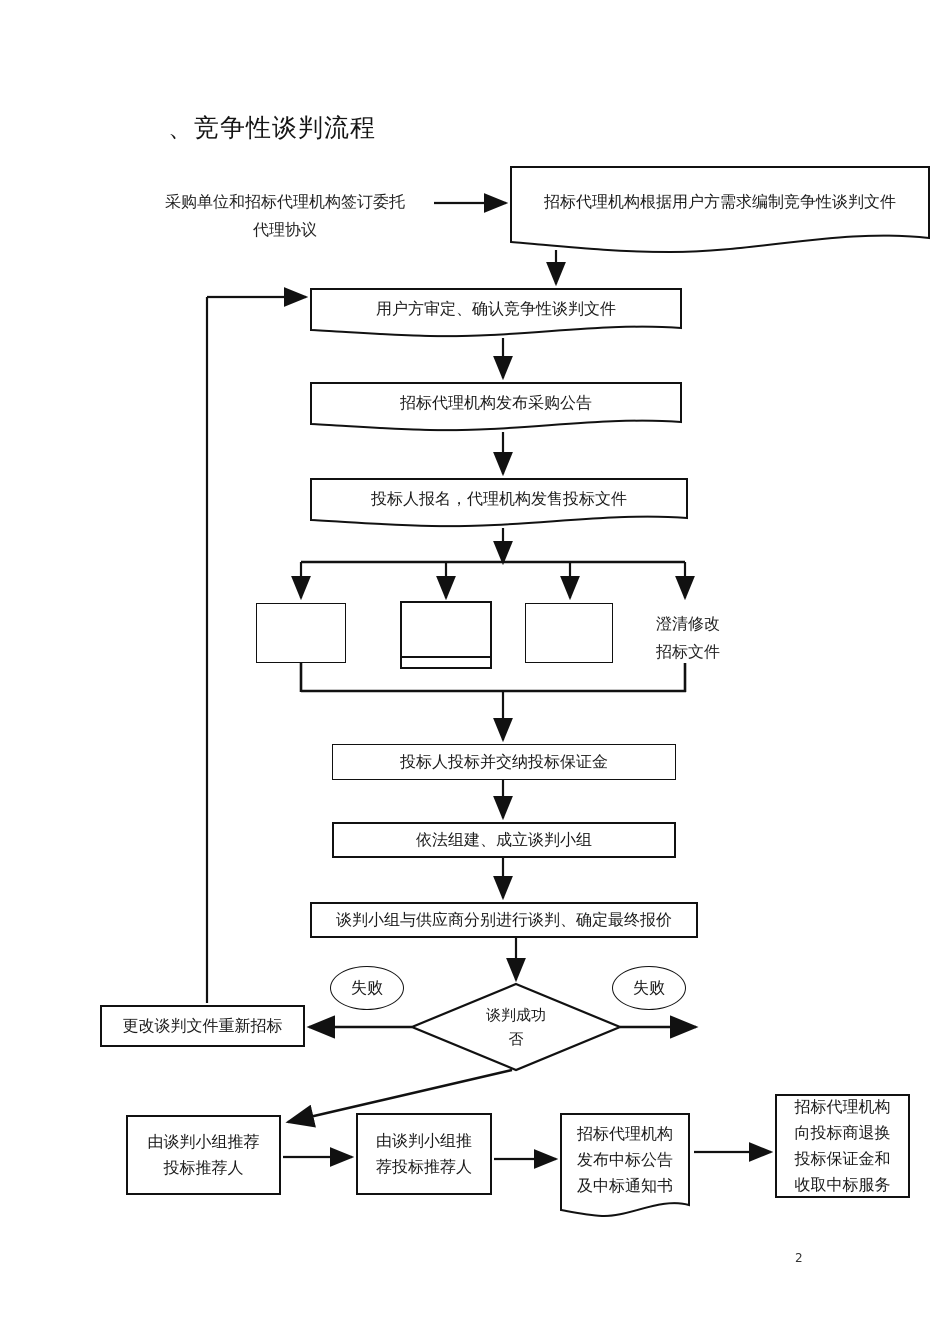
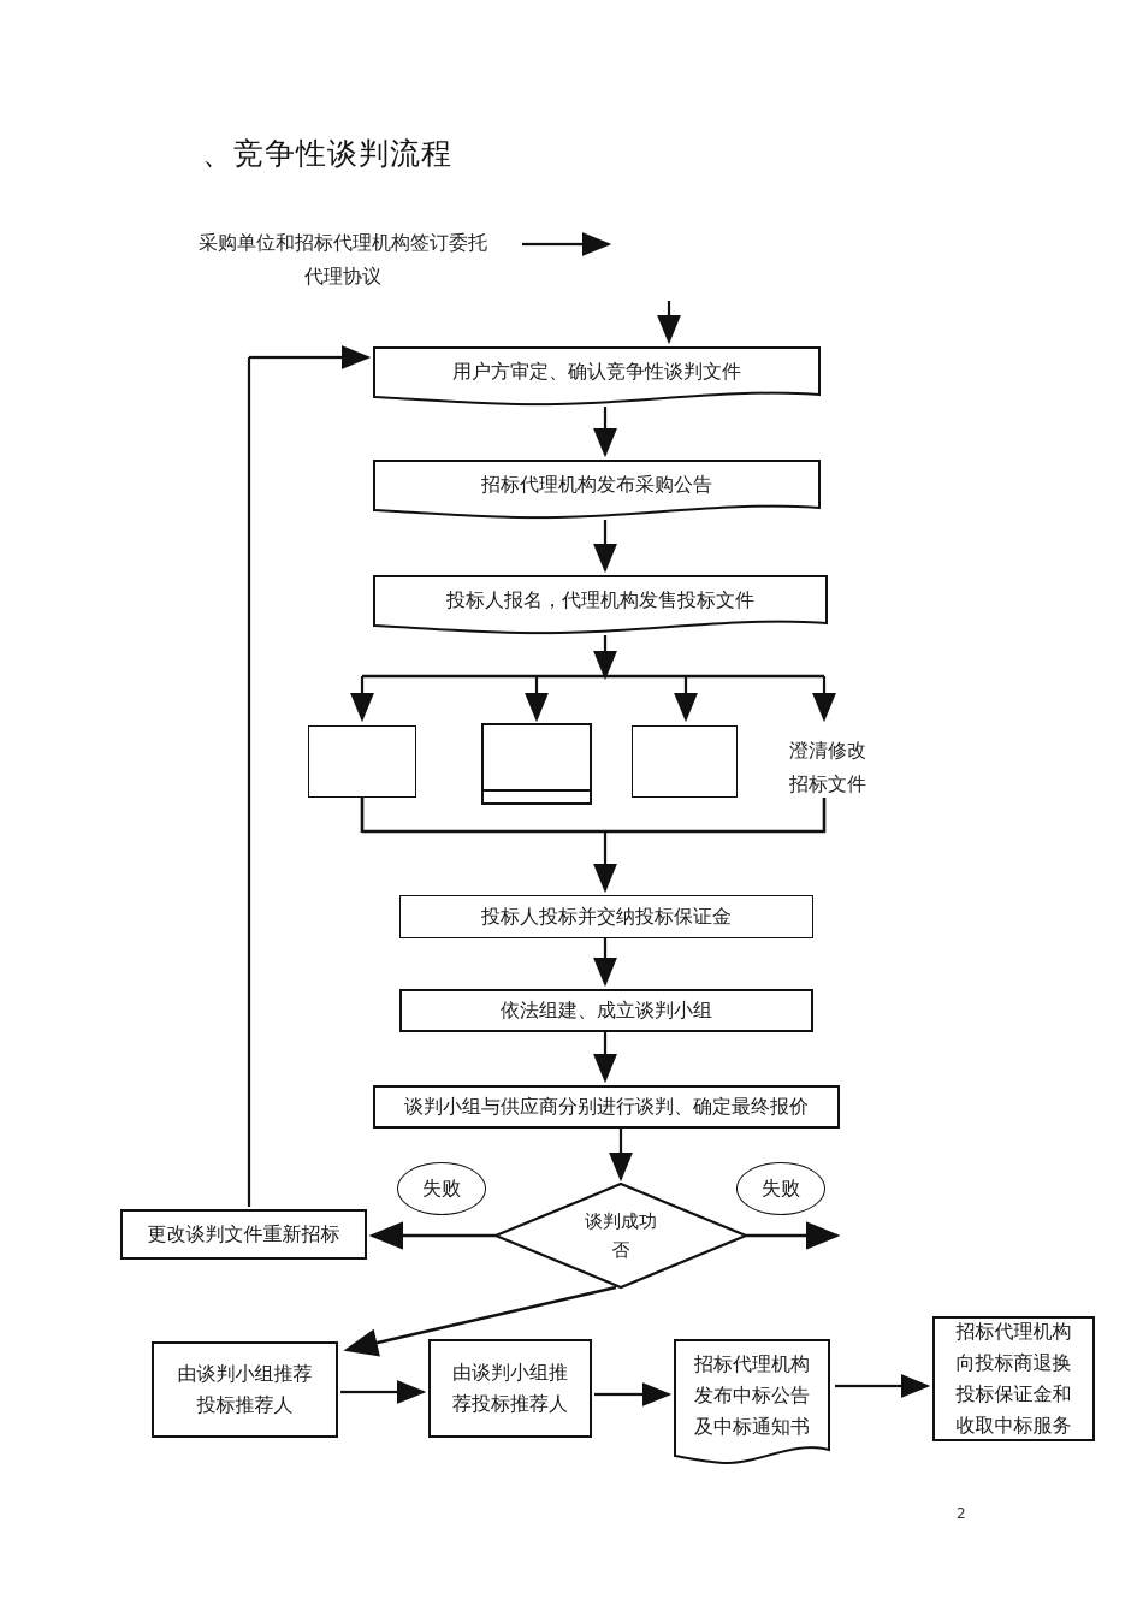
  、竞争性谈判流程
  采购单位和招标代理机构签订委托
  代理协议
- 招标代理机构根据用户方需求编制竞争性谈判文件
  用户方审定、确认竞争性谈判文件
  招标代理机构发布采购公告
  投标人报名，代理机构发售投标文件
  澄清修改
  招标文件
  投标人投标并交纳投标保证金
  依法组建、成立谈判小组
  谈判小组与供应商分别进行谈判、确定最终报价
  谈判成功
  否
  失败
  失败
  更改谈判文件重新招标
  由谈判小组推荐
  投标推荐人
  由谈判小组推
  荐投标推荐人
  招标代理机构
  发布中标公告
  及中标通知书
  招标代理机构
  向投标商退换
  投标保证金和
  收取中标服务
  2
